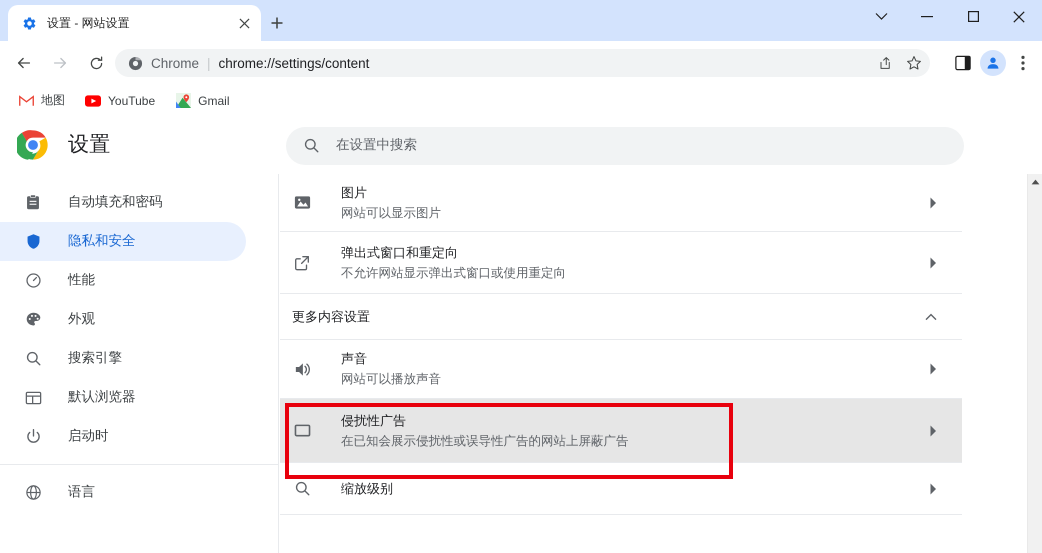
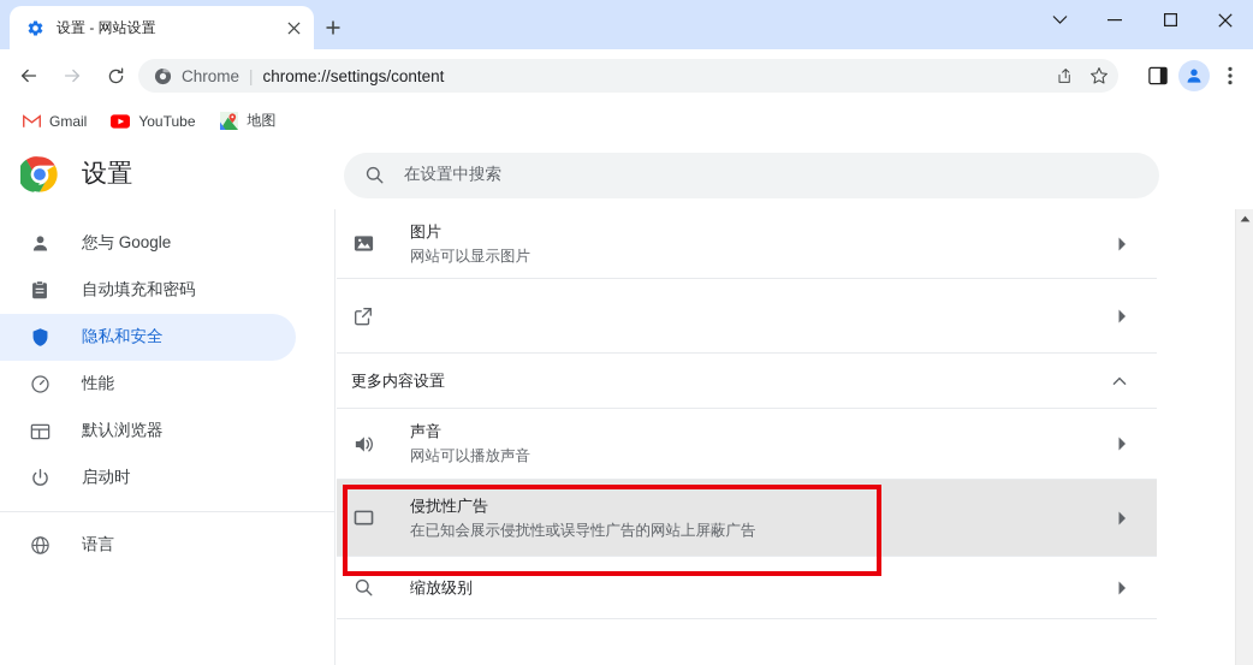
  设置 - 网站设置
  Chrome
  |
  chrome://settings/content
- 地图
+ Gmail
  YouTube
- Gmail
+ 地图
  设置
  在设置中搜索
+ 您与 Google
  自动填充和密码
  隐私和安全
  性能
- 外观
- 搜索引擎
  默认浏览器
  启动时
  语言
  图片
  网站可以显示图片
- 弹出式窗口和重定向
- 不允许网站显示弹出式窗口或使用重定向
  更多内容设置
  声音
  网站可以播放声音
  侵扰性广告
  在已知会展示侵扰性或误导性广告的网站上屏蔽广告
  缩放级别
